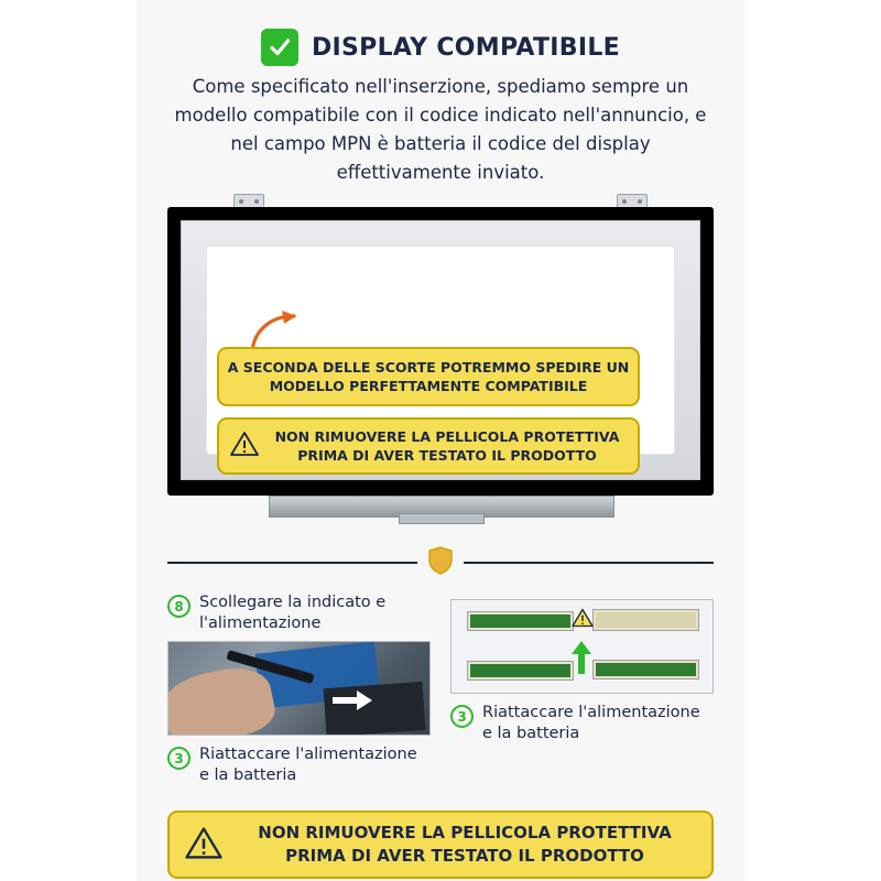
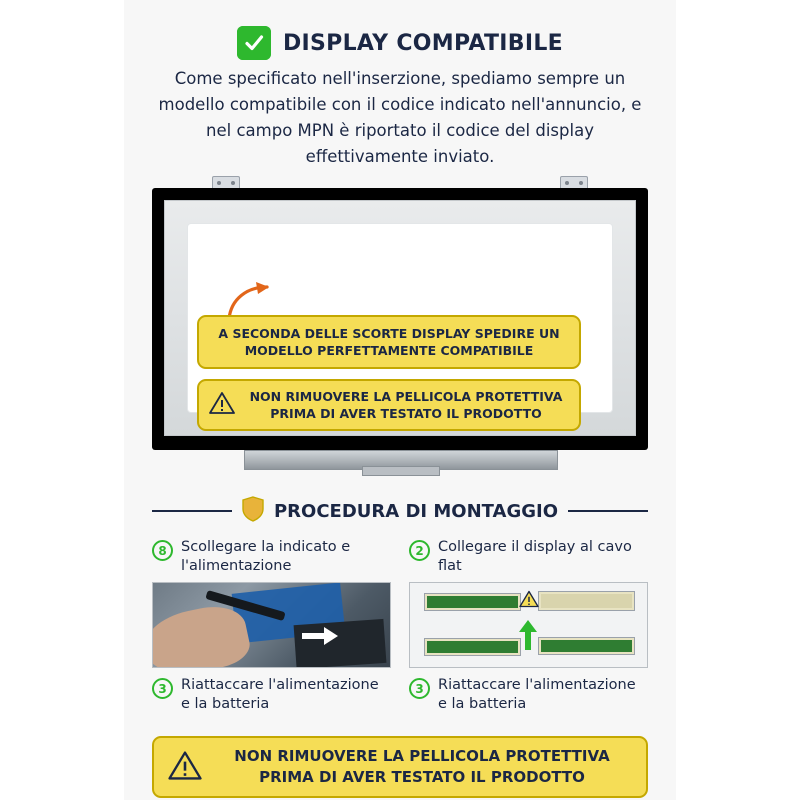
  DISPLAY COMPATIBILE
- Come specificato nell'inserzione, spediamo sempre un modello compatibile con il codice indicato nell'annuncio, e nel campo MPN è batteria il codice del display effettivamente inviato.
+ Come specificato nell'inserzione, spediamo sempre un modello compatibile con il codice indicato nell'annuncio, e nel campo MPN è riportato il codice del display effettivamente inviato.
- A SECONDA DELLE SCORTE POTREMMO SPEDIRE UN MODELLO PERFETTAMENTE COMPATIBILE
+ A SECONDA DELLE SCORTE DISPLAY SPEDIRE UN MODELLO PERFETTAMENTE COMPATIBILE
  NON RIMUOVERE LA PELLICOLA PROTETTIVA PRIMA DI AVER TESTATO IL PRODOTTO
+ PROCEDURA DI MONTAGGIO
  8
  Scollegare la indicato e l'alimentazione
  3
  Riattaccare l'alimentazione e la batteria
+ 2
+ Collegare il display al cavo flat
  3
  Riattaccare l'alimentazione e la batteria
  NON RIMUOVERE LA PELLICOLA PROTETTIVA PRIMA DI AVER TESTATO IL PRODOTTO
